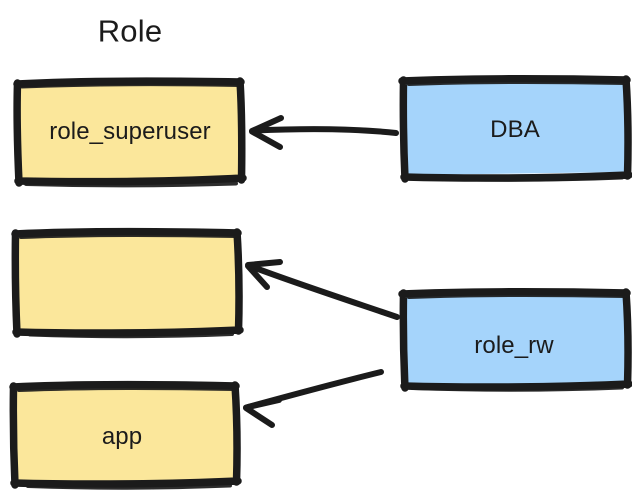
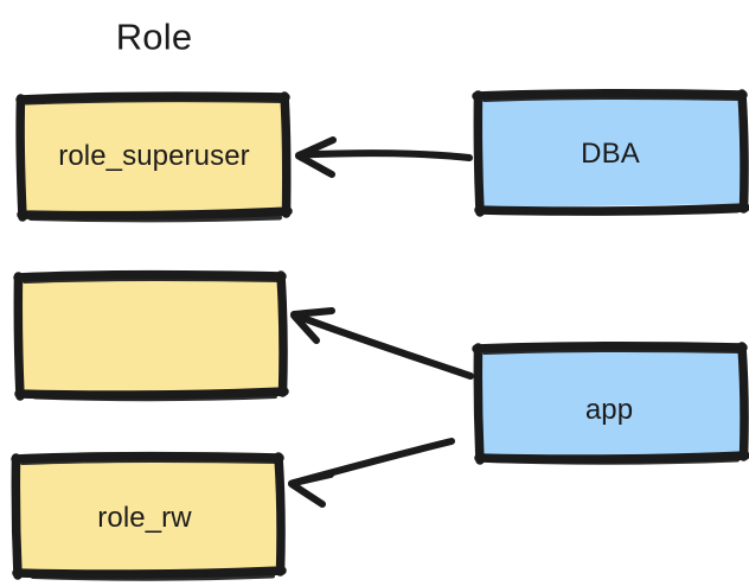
  Role
  role_superuser
- app
+ role_rw
  DBA
- role_rw
+ app
